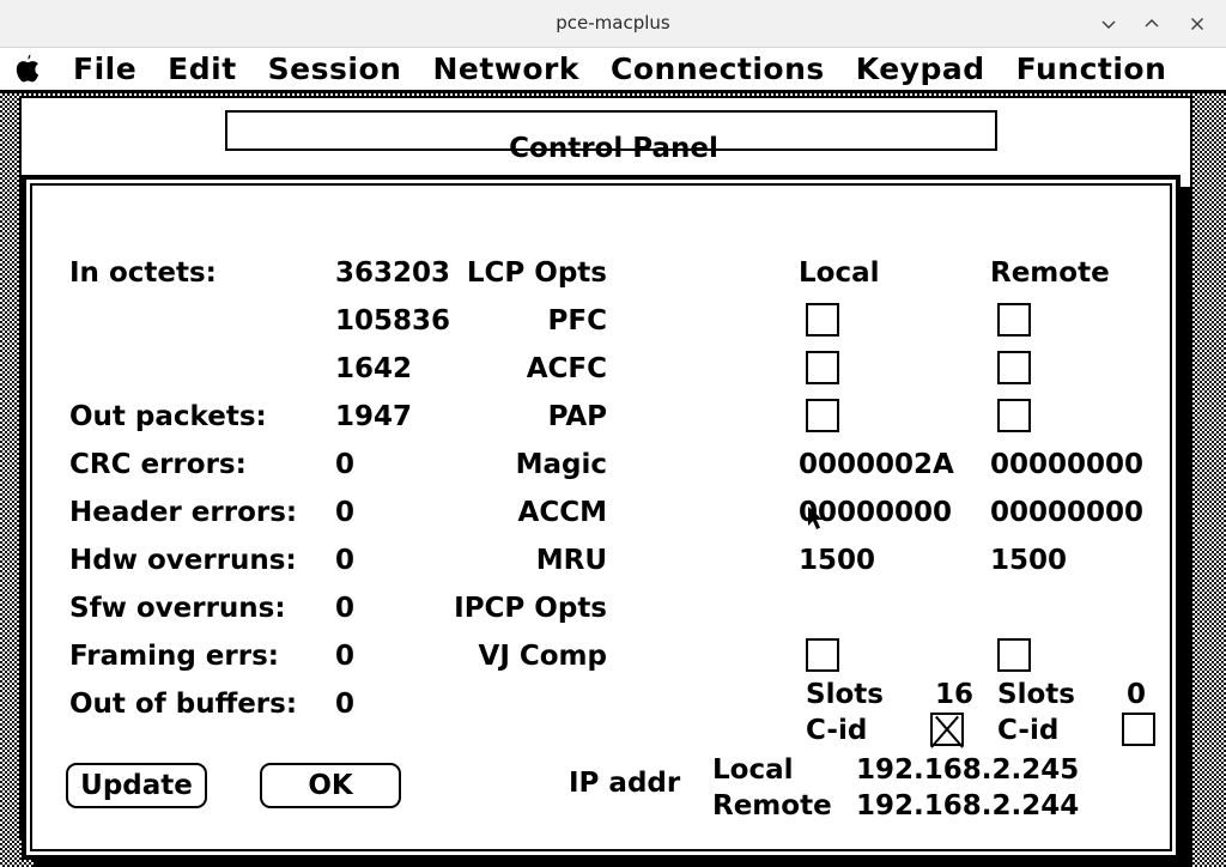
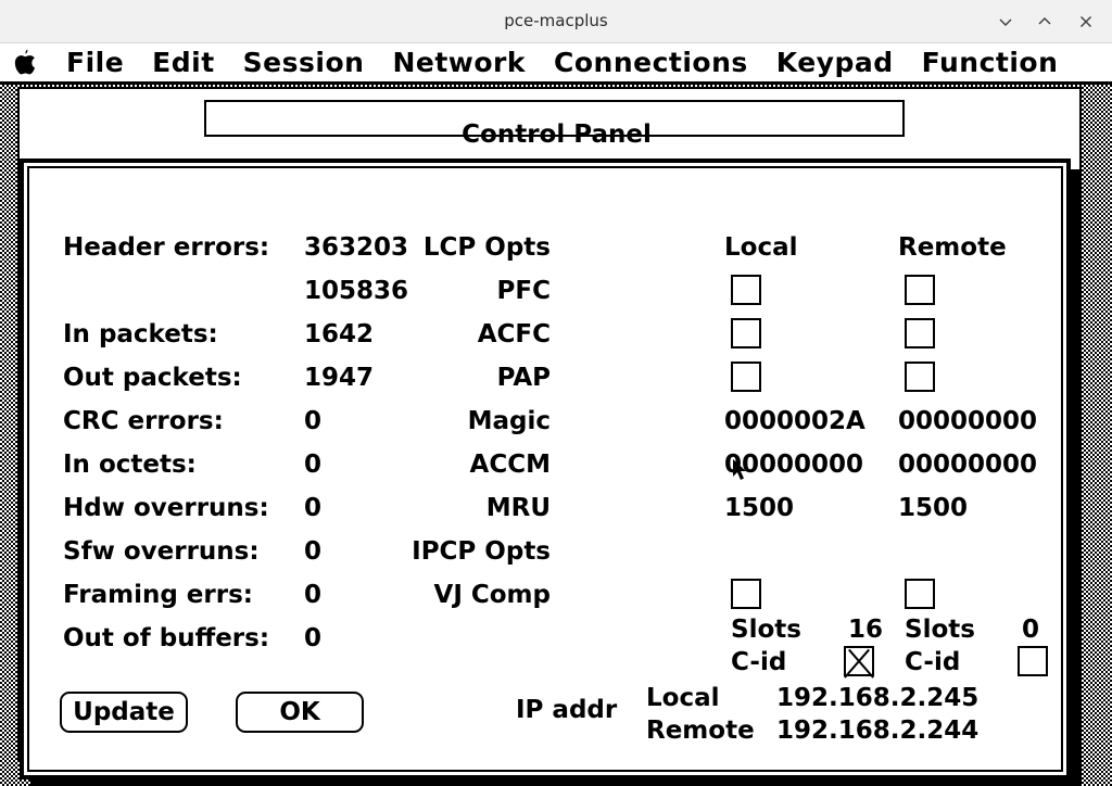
  pce-macplus
  File
  Edit
  Session
  Network
  Connections
  Keypad
  Function
  Control Panel
- In octets:
+ Header errors:
+ In packets:
  Out packets:
  CRC errors:
- Header errors:
+ In octets:
  Hdw overruns:
  Sfw overruns:
  Framing errs:
  Out of buffers:
  363203
  105836
  1642
  1947
  0
  0
  0
  0
  0
  0
  Update
  OK
  LCP Opts
  Local
  Remote
  PFC
  ACFC
  PAP
  Magic
  0000002A
  00000000
  ACCM
  0000000
  00000000
  MRU
  1500
  1500
  IPCP Opts
  VJ Comp
  Slots
  16
  Slots
  0
  C-id
  C-id
  IP addr
  Local
  192.168.2.245
  Remote
  192.168.2.244
